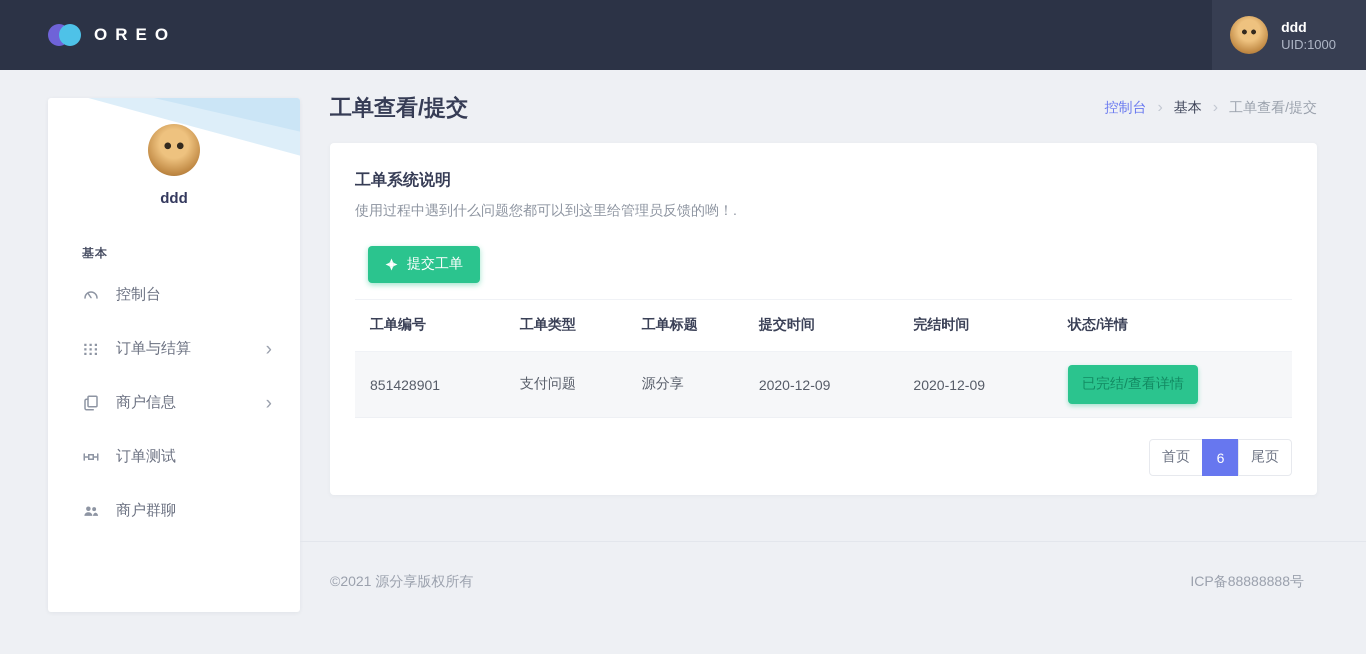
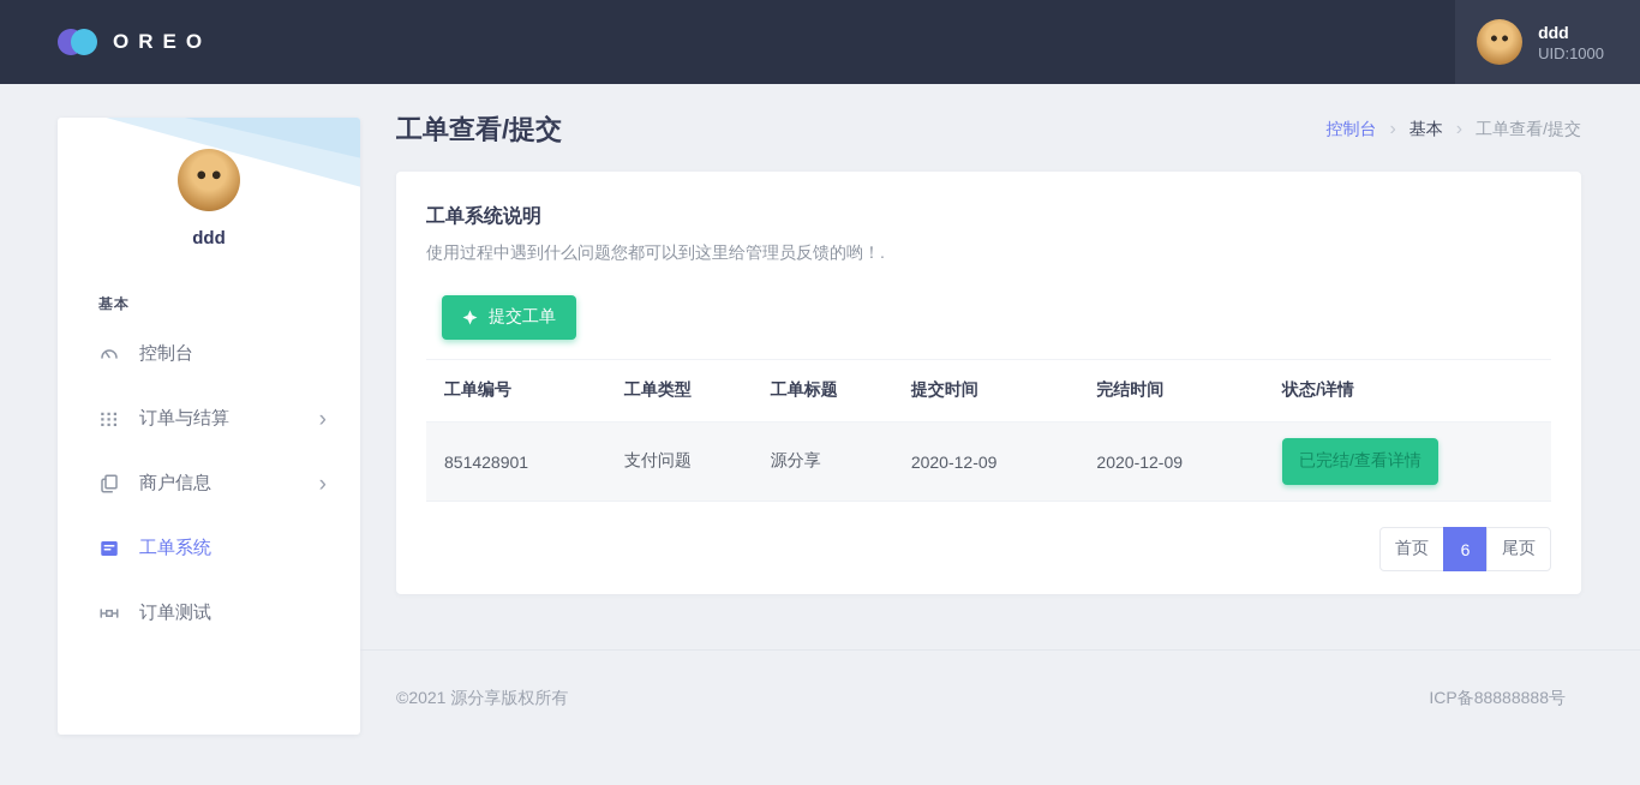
  OREO
  ddd
  UID:1000
  ddd
  基本
  控制台
  订单与结算
  ›
  商户信息
  ›
+ 工单系统
  订单测试
- 商户群聊
  工单查看/提交
  控制台
  ›
  基本
  ›
  工单查看/提交
  工单系统说明
  使用过程中遇到什么问题您都可以到这里给管理员反馈的哟！.
  提交工单
  工单编号	工单类型	工单标题	提交时间	完结时间	状态/详情
  851428901	支付问题	源分享	2020-12-09	2020-12-09	已完结/查看详情
  首页
  6
  尾页
  ©2021 源分享版权所有
  ICP备88888888号
